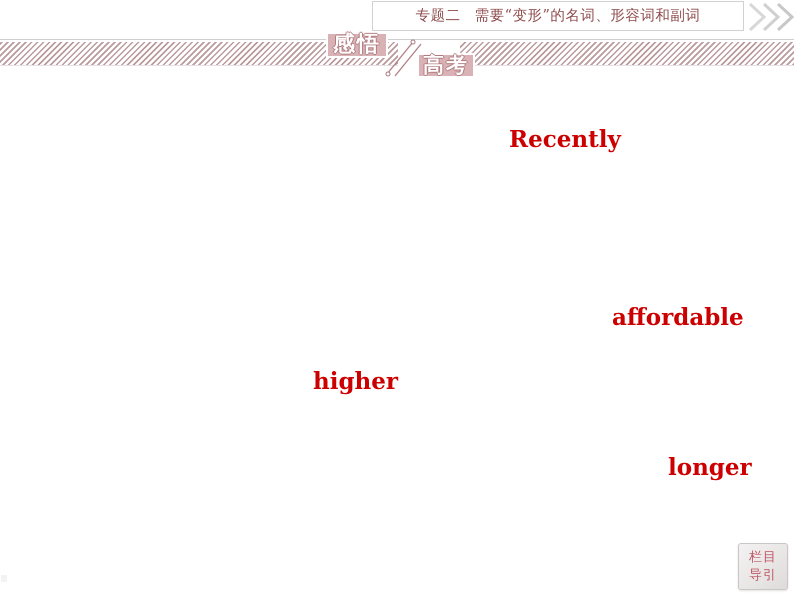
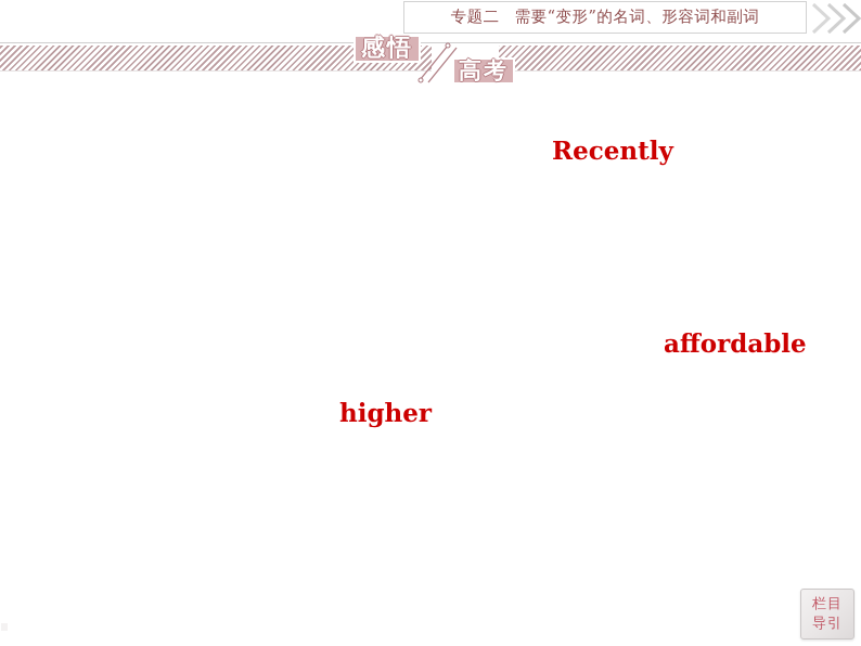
  专题二 需要“变形”的名词、形容词和副词
  感悟
  高考
  Recently
  affordable
  higher
- longer
  栏目
  导引
